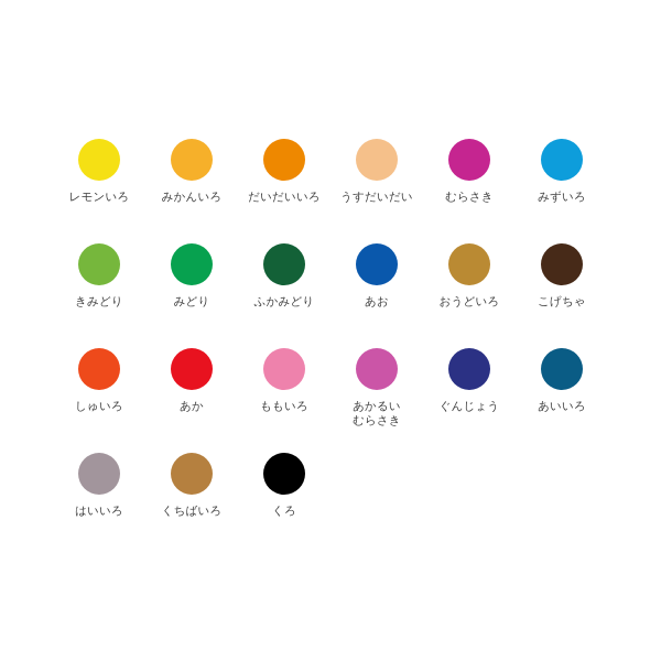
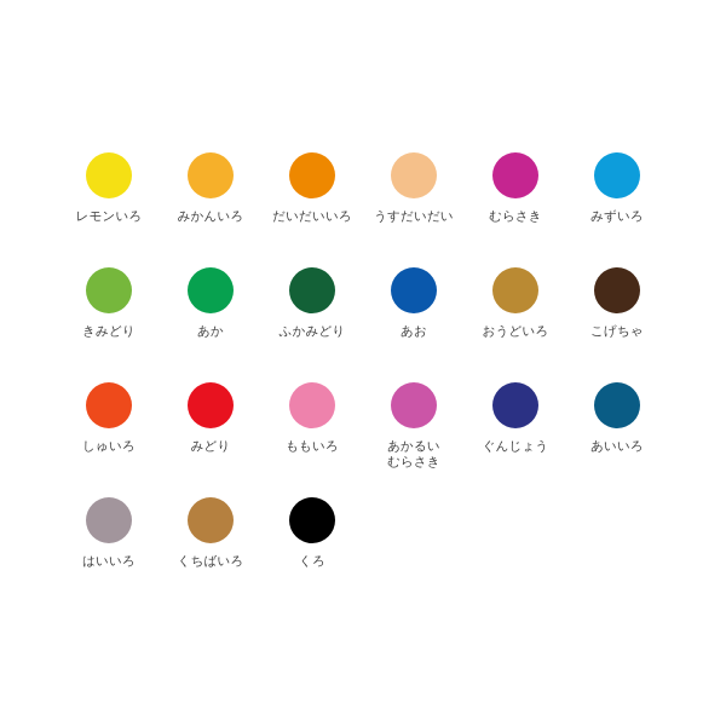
  レモンいろ
  みかんいろ
  だいだいいろ
  うすだいだい
  むらさき
  みずいろ
  きみどり
- みどり
+ あか
  ふかみどり
  あお
  おうどいろ
  こげちゃ
  しゅいろ
- あか
+ みどり
  ももいろ
  あかるい
  むらさき
  ぐんじょう
  あいいろ
  はいいろ
  くちばいろ
  くろ
